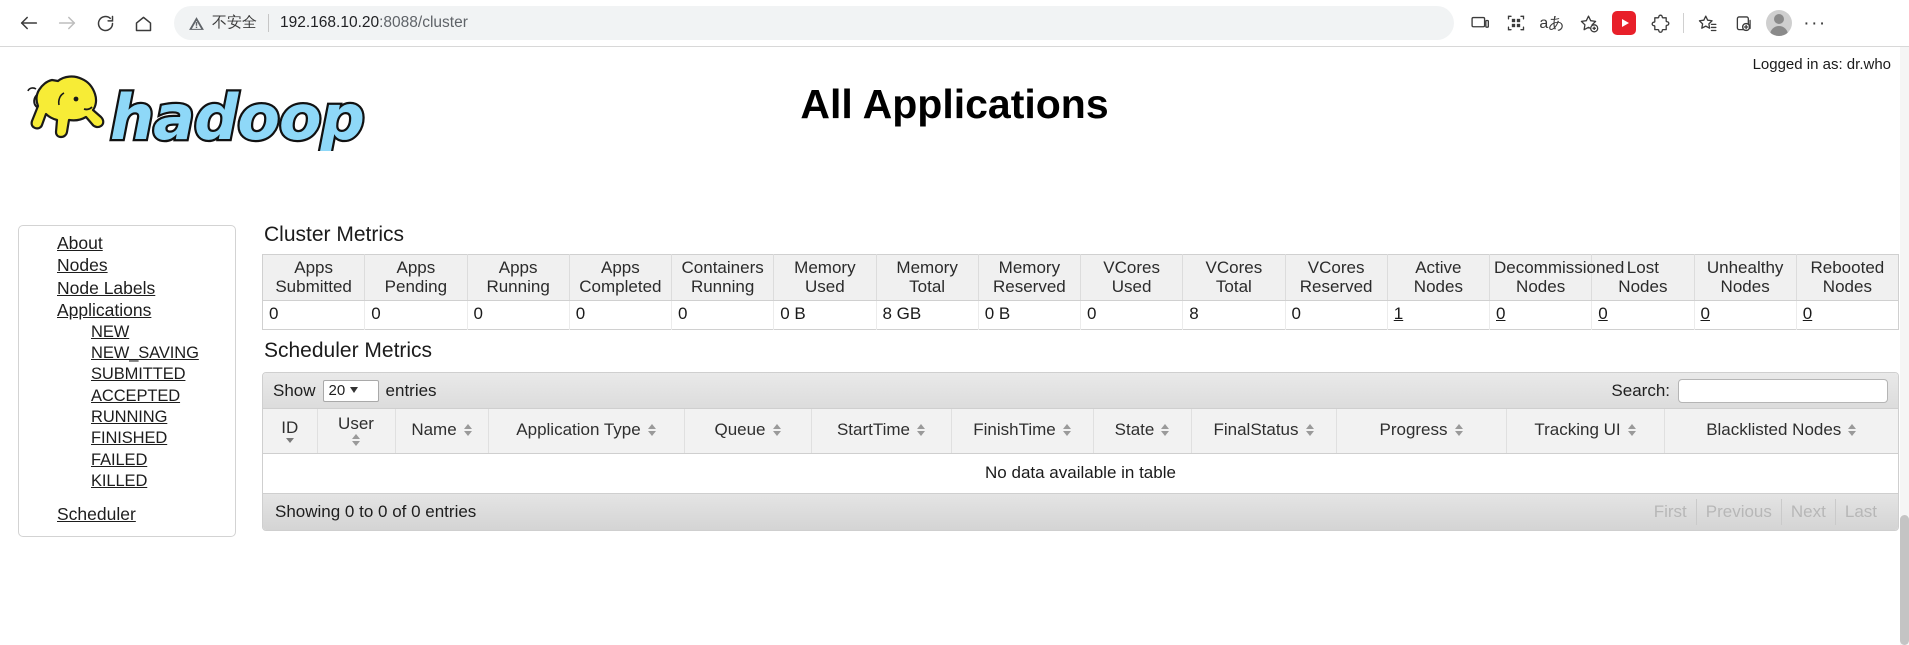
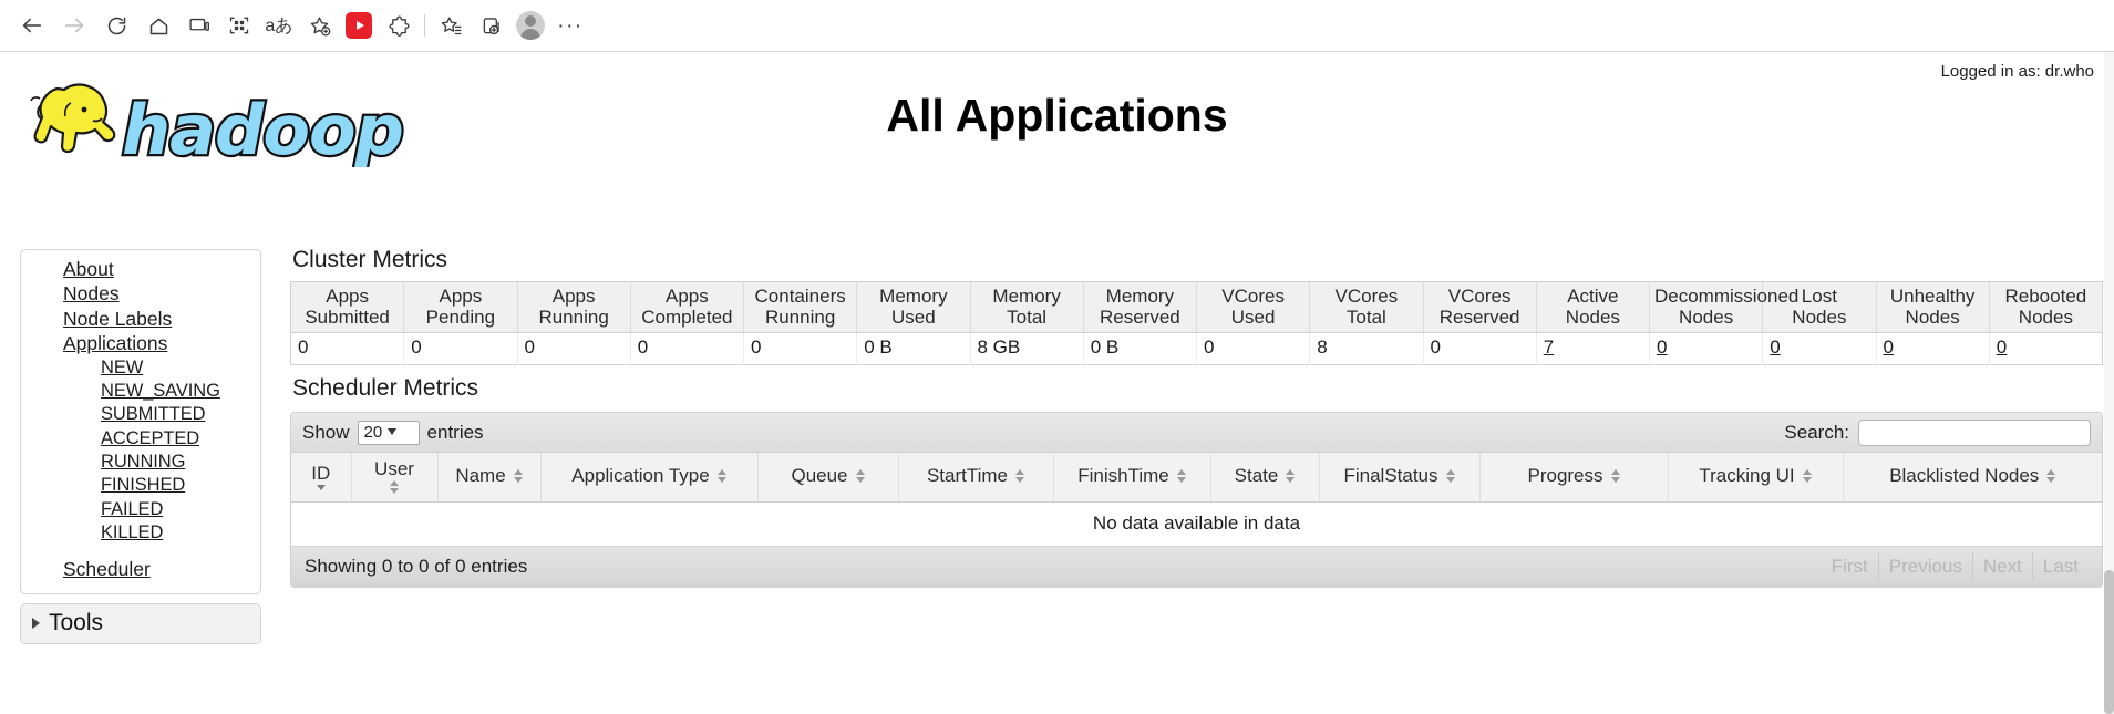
- 不安全
- 192.168.10.20:8088/cluster
  aあ
  ···
  Logged in as: dr.who
  hadoop
  All Applications
  About
  Nodes
  Node Labels
  Applications
  NEW
  NEW_SAVING
  SUBMITTED
  ACCEPTED
  RUNNING
  FINISHED
  FAILED
  KILLED
  Scheduler
+ Tools
  Cluster Metrics
  AppsSubmitted	AppsPending	AppsRunning	AppsCompleted	ContainersRunning	MemoryUsed	MemoryTotal	MemoryReserved	VCoresUsed	VCoresTotal	VCoresReserved	ActiveNodes	DecommissionedNodes	LostNodes	UnhealthyNodes	RebootedNodes
- 0	0	0	0	0	0 B	8 GB	0 B	0	8	0	1	0	0	0	0
+ 0	0	0	0	0	0 B	8 GB	0 B	0	8	0	7	0	0	0	0
  Scheduler Metrics
  Show
  20
  entries
  Search:
  ID	User	Name	Application Type	Queue	StartTime	FinishTime	State	FinalStatus	Progress	Tracking UI	Blacklisted Nodes
- No data available in table
+ No data available in data
  Showing 0 to 0 of 0 entries
  First
  Previous
  Next
  Last
